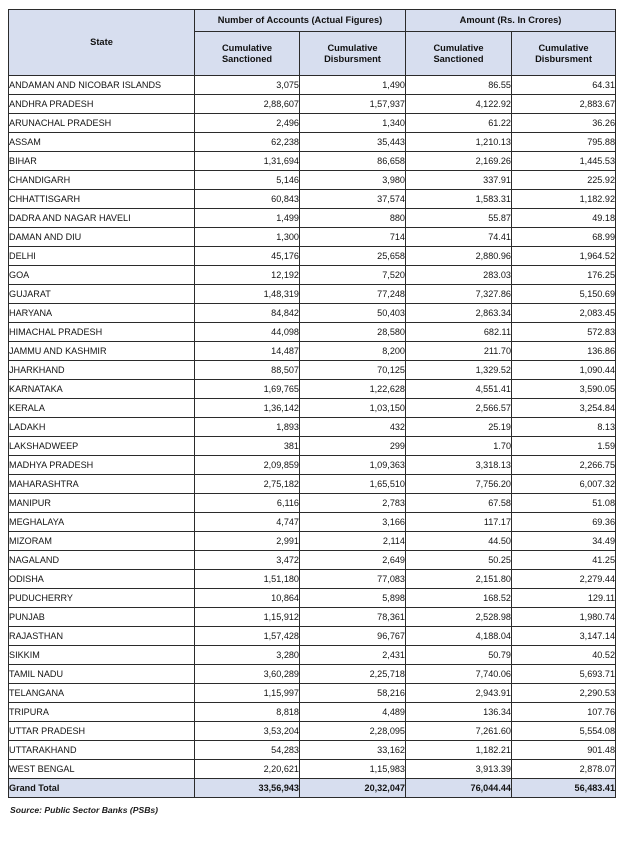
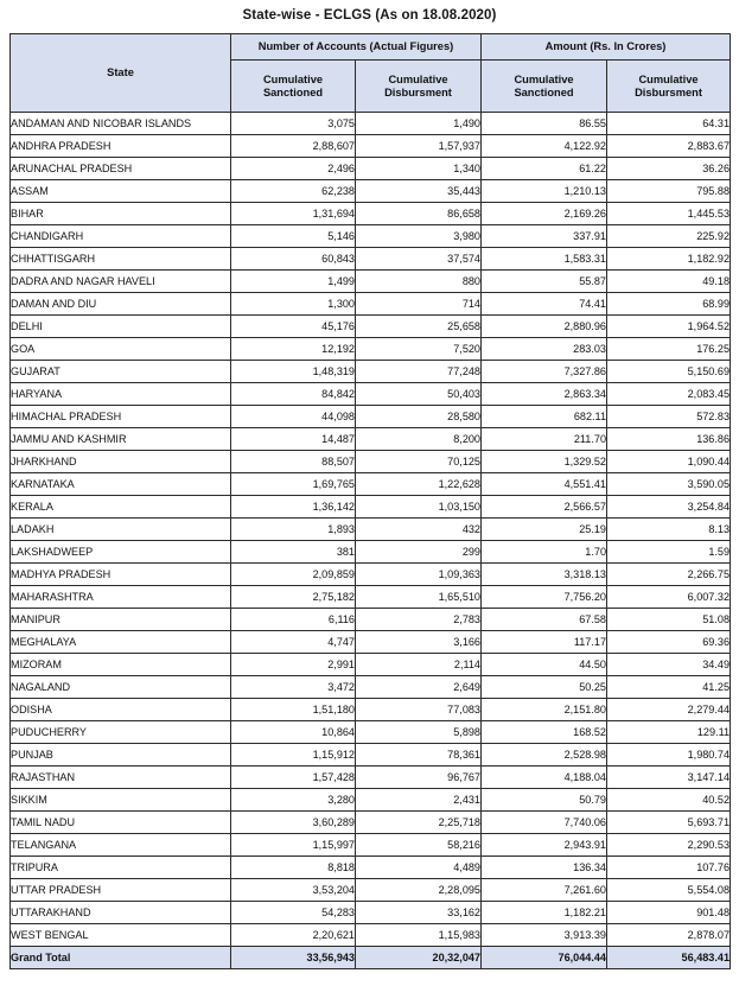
+ State-wise - ECLGS (As on 18.08.2020)
  State	Number of Accounts (Actual Figures)	Amount (Rs. In Crores)
  Cumulative Sanctioned	Cumulative Disbursment	Cumulative Sanctioned	Cumulative Disbursment
  ANDAMAN AND NICOBAR ISLANDS	3,075	1,490	86.55	64.31
  ANDHRA PRADESH	2,88,607	1,57,937	4,122.92	2,883.67
  ARUNACHAL PRADESH	2,496	1,340	61.22	36.26
  ASSAM	62,238	35,443	1,210.13	795.88
  BIHAR	1,31,694	86,658	2,169.26	1,445.53
  CHANDIGARH	5,146	3,980	337.91	225.92
  CHHATTISGARH	60,843	37,574	1,583.31	1,182.92
  DADRA AND NAGAR HAVELI	1,499	880	55.87	49.18
  DAMAN AND DIU	1,300	714	74.41	68.99
  DELHI	45,176	25,658	2,880.96	1,964.52
  GOA	12,192	7,520	283.03	176.25
  GUJARAT	1,48,319	77,248	7,327.86	5,150.69
  HARYANA	84,842	50,403	2,863.34	2,083.45
  HIMACHAL PRADESH	44,098	28,580	682.11	572.83
  JAMMU AND KASHMIR	14,487	8,200	211.70	136.86
  JHARKHAND	88,507	70,125	1,329.52	1,090.44
  KARNATAKA	1,69,765	1,22,628	4,551.41	3,590.05
  KERALA	1,36,142	1,03,150	2,566.57	3,254.84
  LADAKH	1,893	432	25.19	8.13
  LAKSHADWEEP	381	299	1.70	1.59
  MADHYA PRADESH	2,09,859	1,09,363	3,318.13	2,266.75
  MAHARASHTRA	2,75,182	1,65,510	7,756.20	6,007.32
  MANIPUR	6,116	2,783	67.58	51.08
  MEGHALAYA	4,747	3,166	117.17	69.36
  MIZORAM	2,991	2,114	44.50	34.49
  NAGALAND	3,472	2,649	50.25	41.25
  ODISHA	1,51,180	77,083	2,151.80	2,279.44
  PUDUCHERRY	10,864	5,898	168.52	129.11
  PUNJAB	1,15,912	78,361	2,528.98	1,980.74
  RAJASTHAN	1,57,428	96,767	4,188.04	3,147.14
  SIKKIM	3,280	2,431	50.79	40.52
  TAMIL NADU	3,60,289	2,25,718	7,740.06	5,693.71
  TELANGANA	1,15,997	58,216	2,943.91	2,290.53
  TRIPURA	8,818	4,489	136.34	107.76
  UTTAR PRADESH	3,53,204	2,28,095	7,261.60	5,554.08
  UTTARAKHAND	54,283	33,162	1,182.21	901.48
  WEST BENGAL	2,20,621	1,15,983	3,913.39	2,878.07
  Grand Total	33,56,943	20,32,047	76,044.44	56,483.41
- Source: Public Sector Banks (PSBs)
